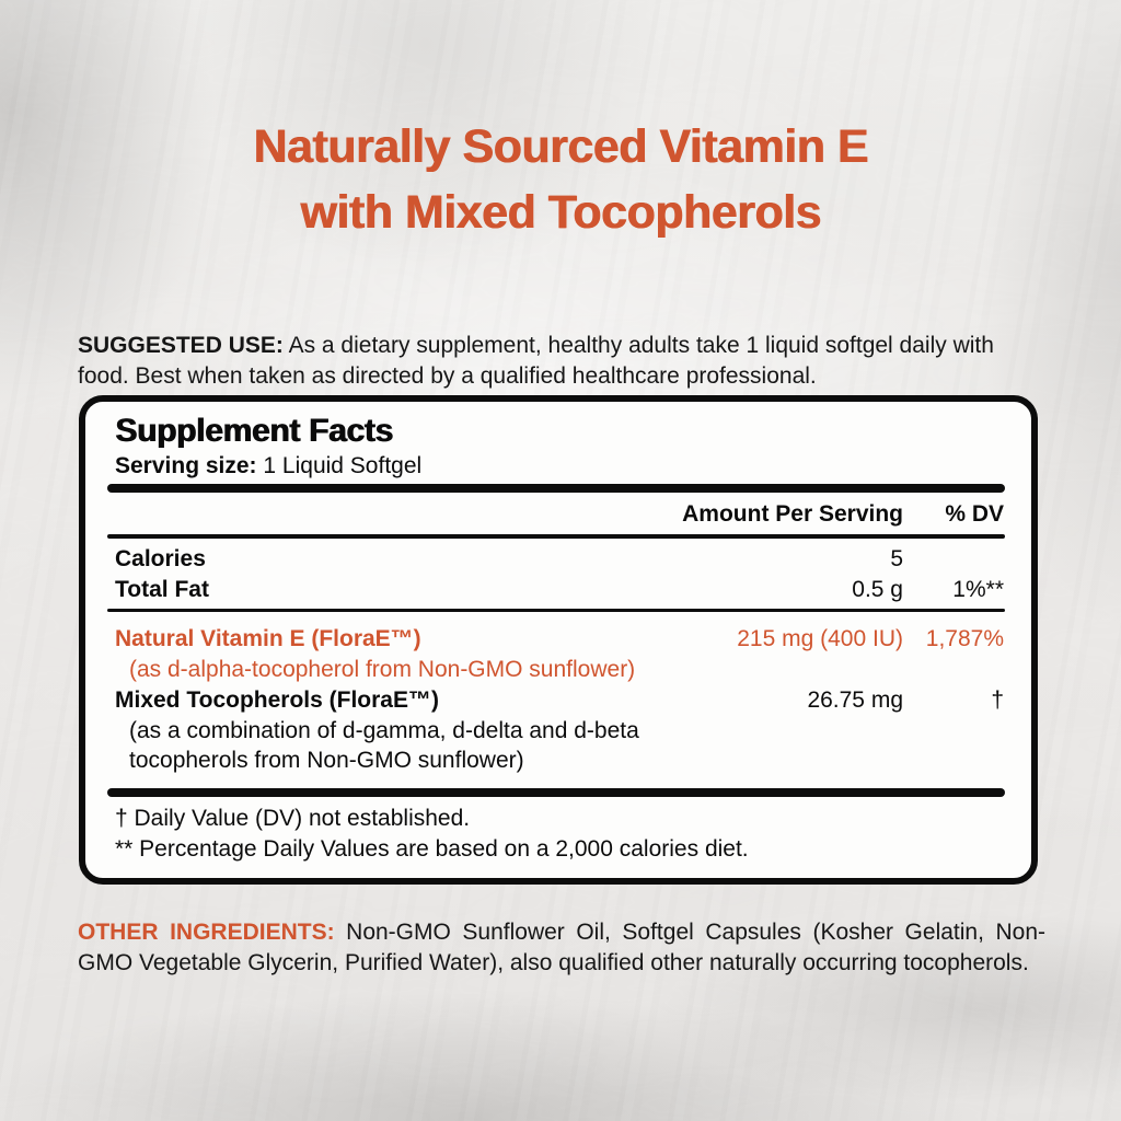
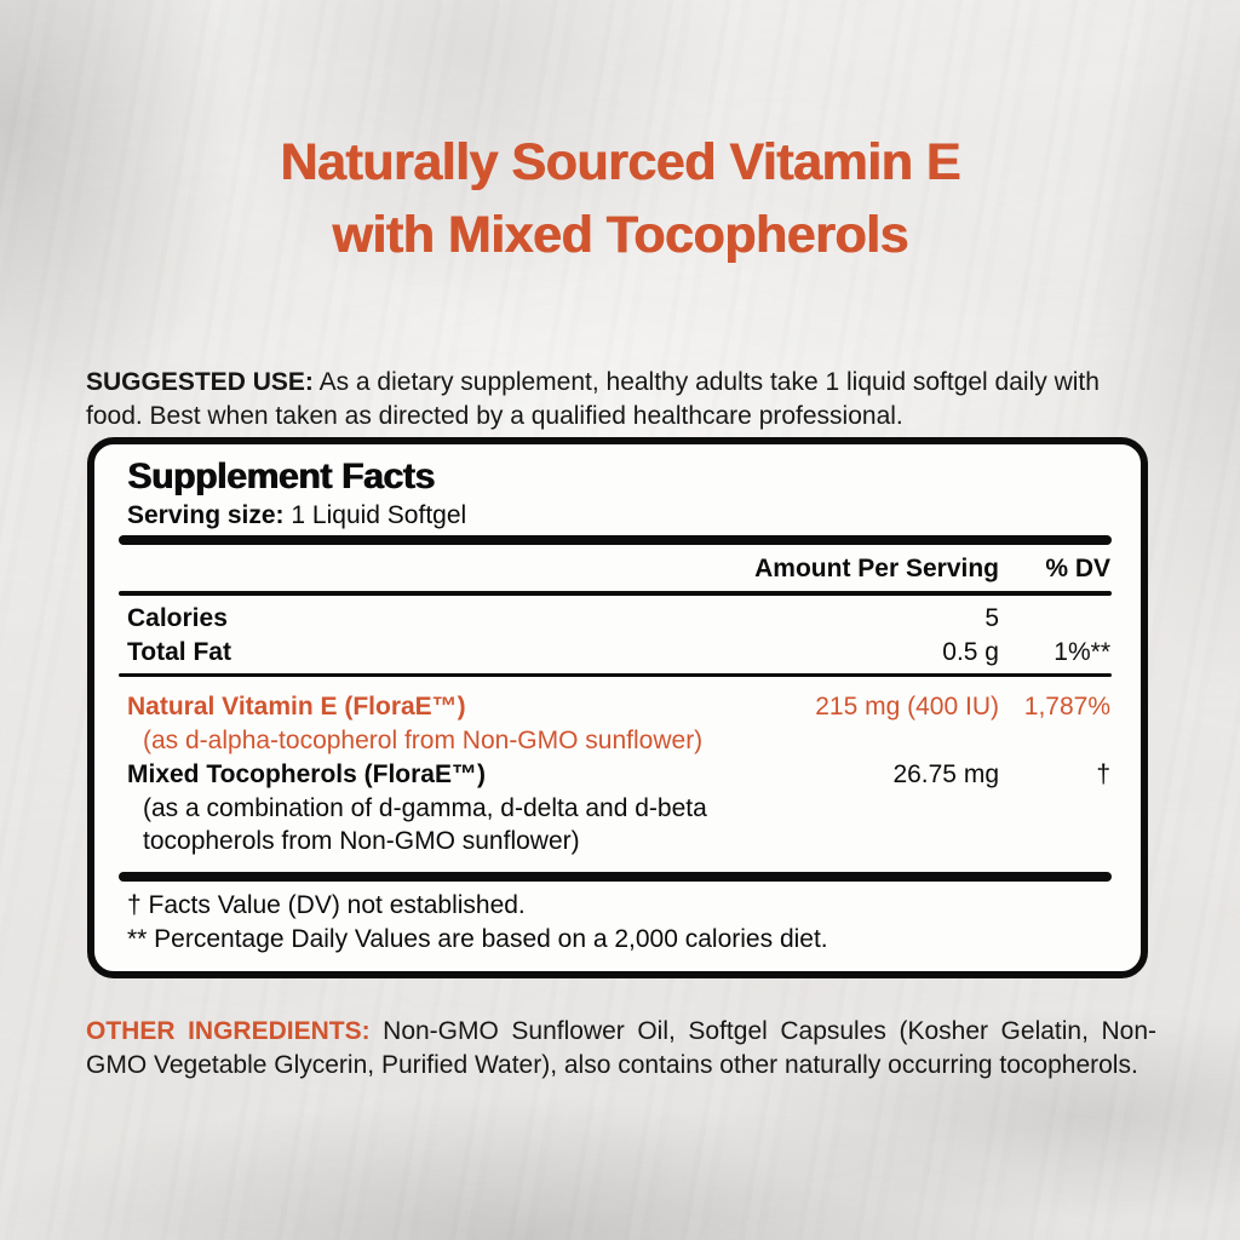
  Naturally Sourced Vitamin E
  with Mixed Tocopherols
  SUGGESTED USE: As a dietary supplement, healthy adults take 1 liquid softgel daily with food. Best when taken as directed by a qualified healthcare professional.
  Supplement Facts
  Serving size: 1 Liquid Softgel
  Amount Per Serving
  % DV
  Calories
  5
  Total Fat
  0.5 g
  1%**
  Natural Vitamin E (FloraE™)
  215 mg (400 IU)
  1,787%
  (as d-alpha-tocopherol from Non-GMO sunflower)
  Mixed Tocopherols (FloraE™)
  26.75 mg
  †
  (as a combination of d-gamma, d-delta and d-beta tocopherols from Non-GMO sunflower)
- † Daily Value (DV) not established.
+ † Facts Value (DV) not established.
  ** Percentage Daily Values are based on a 2,000 calories diet.
- OTHER INGREDIENTS: Non-GMO Sunflower Oil, Softgel Capsules (Kosher Gelatin, Non-GMO Vegetable Glycerin, Purified Water), also qualified other naturally occurring tocopherols.
+ OTHER INGREDIENTS: Non-GMO Sunflower Oil, Softgel Capsules (Kosher Gelatin, Non-GMO Vegetable Glycerin, Purified Water), also contains other naturally occurring tocopherols.
